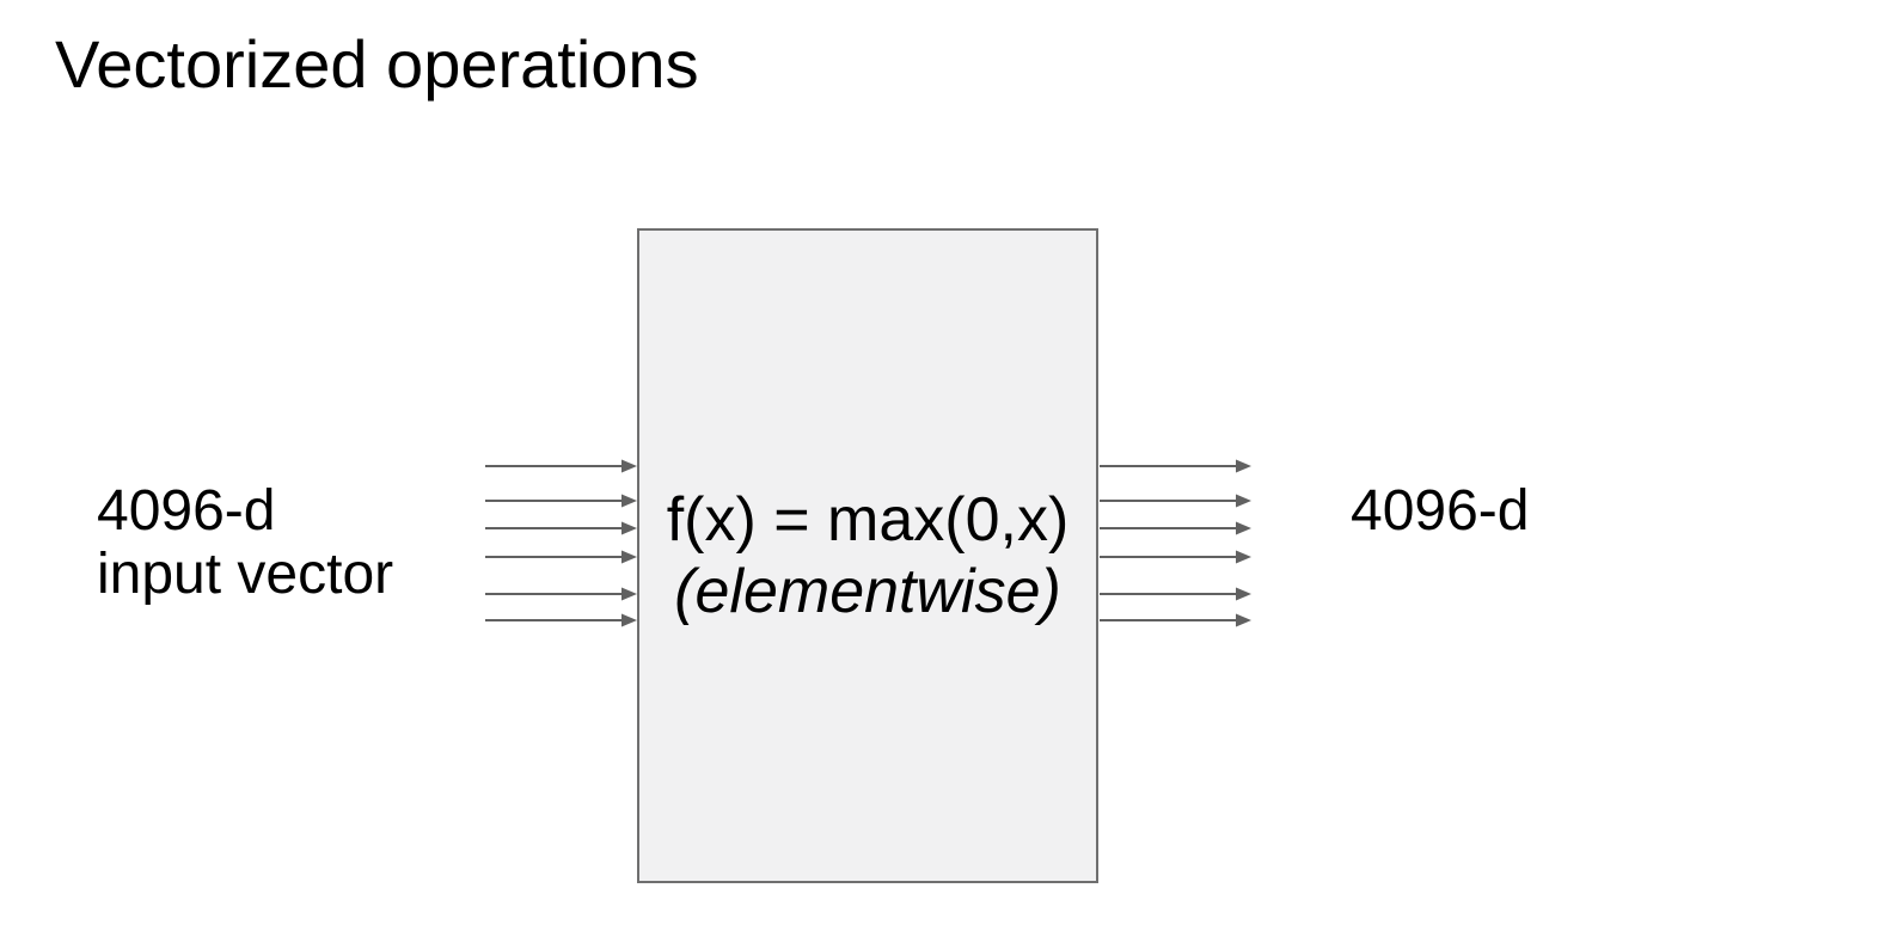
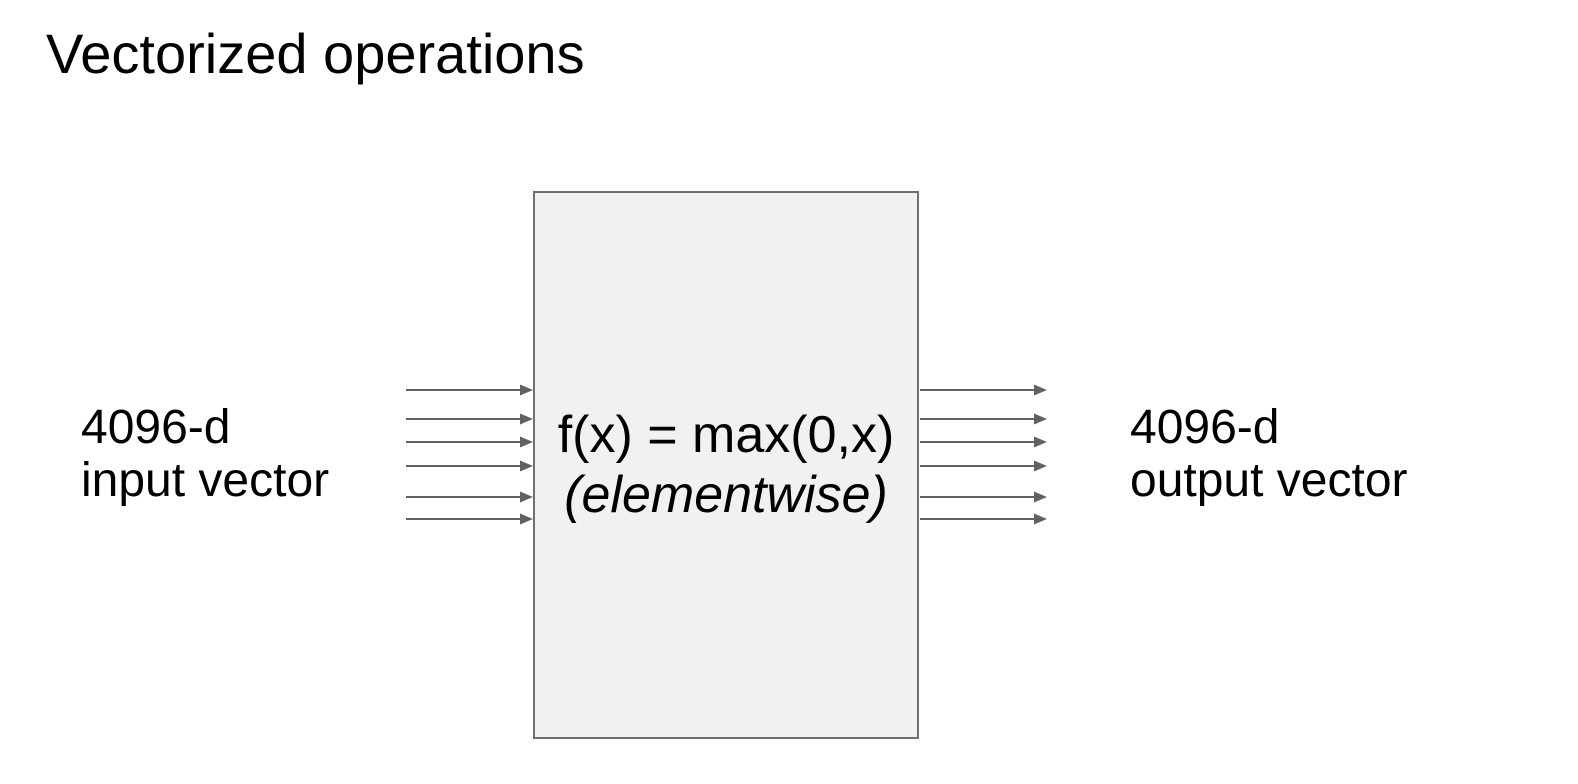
  Vectorized operations
  4096-d
  input vector
  f(x) = max(0,x)
  (elementwise)
  4096-d
+ output vector
